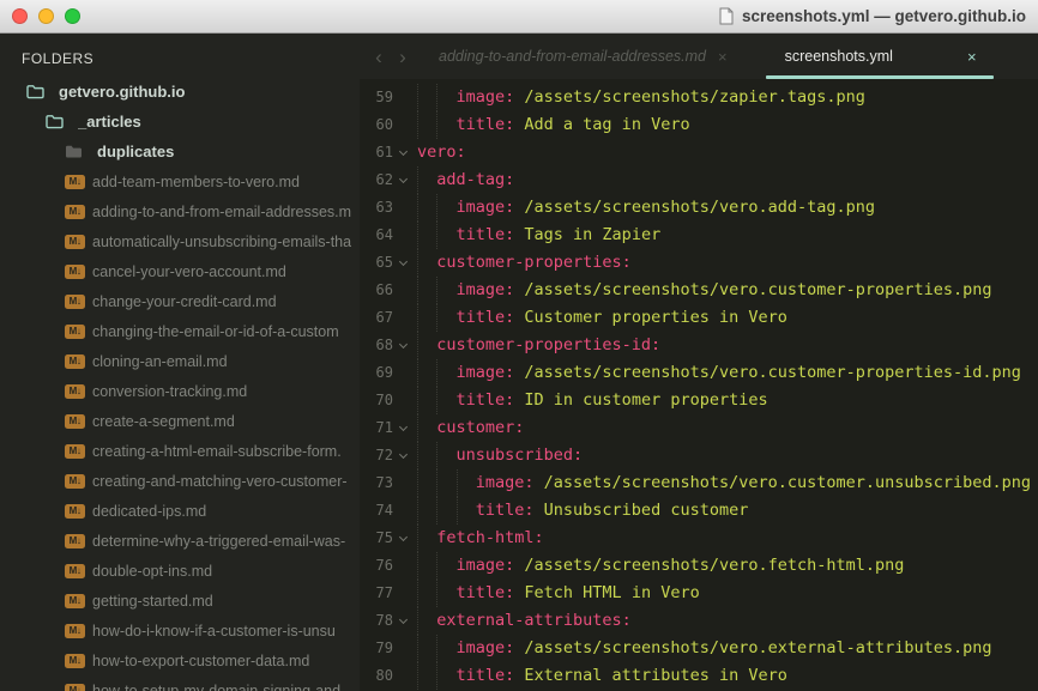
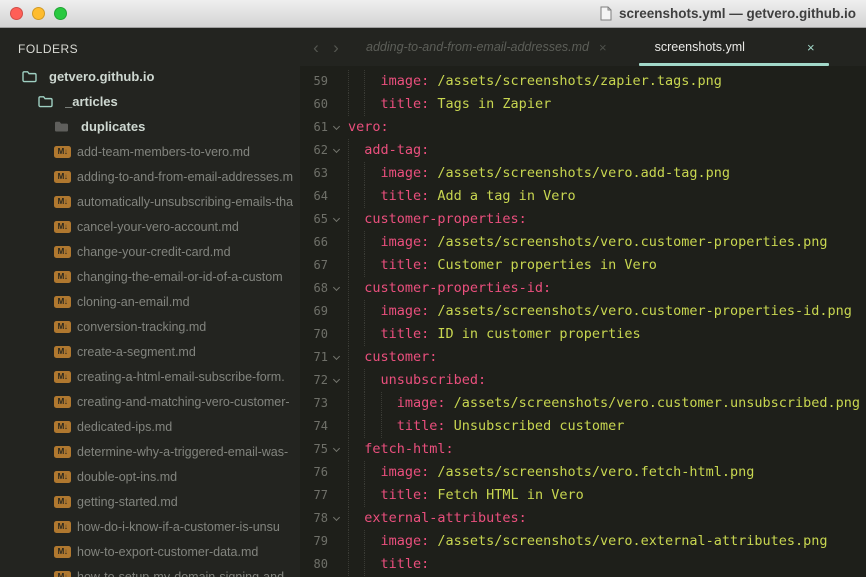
  screenshots.yml — getvero.github.io
  FOLDERS
  getvero.github.io
  _articles
  duplicates
  M↓
  add-team-members-to-vero.md
  M↓
  adding-to-and-from-email-addresses.m
  M↓
  automatically-unsubscribing-emails-tha
  M↓
  cancel-your-vero-account.md
  M↓
  change-your-credit-card.md
  M↓
  changing-the-email-or-id-of-a-custom
  M↓
  cloning-an-email.md
  M↓
  conversion-tracking.md
  M↓
  create-a-segment.md
  M↓
  creating-a-html-email-subscribe-form.
  M↓
  creating-and-matching-vero-customer-
  M↓
  dedicated-ips.md
  M↓
  determine-why-a-triggered-email-was-
  M↓
  double-opt-ins.md
  M↓
  getting-started.md
  M↓
  how-do-i-know-if-a-customer-is-unsu
  M↓
  how-to-export-customer-data.md
  M↓
  ‹
  ›
  adding-to-and-from-email-addresses.md
  ×
  screenshots.yml
  ×
  59
  image:
  /assets/screenshots/zapier.tags.png
  60
  title:
- Add a tag in Vero
+ Tags in Zapier
  61
  vero:
  62
  add-tag:
  63
  image:
  /assets/screenshots/vero.add-tag.png
  64
  title:
- Tags in Zapier
+ Add a tag in Vero
  65
  customer-properties:
  66
  image:
  /assets/screenshots/vero.customer-properties.png
  67
  title:
  Customer properties in Vero
  68
  customer-properties-id:
  69
  image:
  /assets/screenshots/vero.customer-properties-id.png
  70
  title:
  ID in customer properties
  71
  customer:
  72
  unsubscribed:
  73
  image:
  /assets/screenshots/vero.customer.unsubscribed.png
  74
  title:
  Unsubscribed customer
  75
  fetch-html:
  76
  image:
  /assets/screenshots/vero.fetch-html.png
  77
  title:
  Fetch HTML in Vero
  78
  external-attributes:
  79
  image:
  /assets/screenshots/vero.external-attributes.png
  80
  title:
- External attributes in Vero
